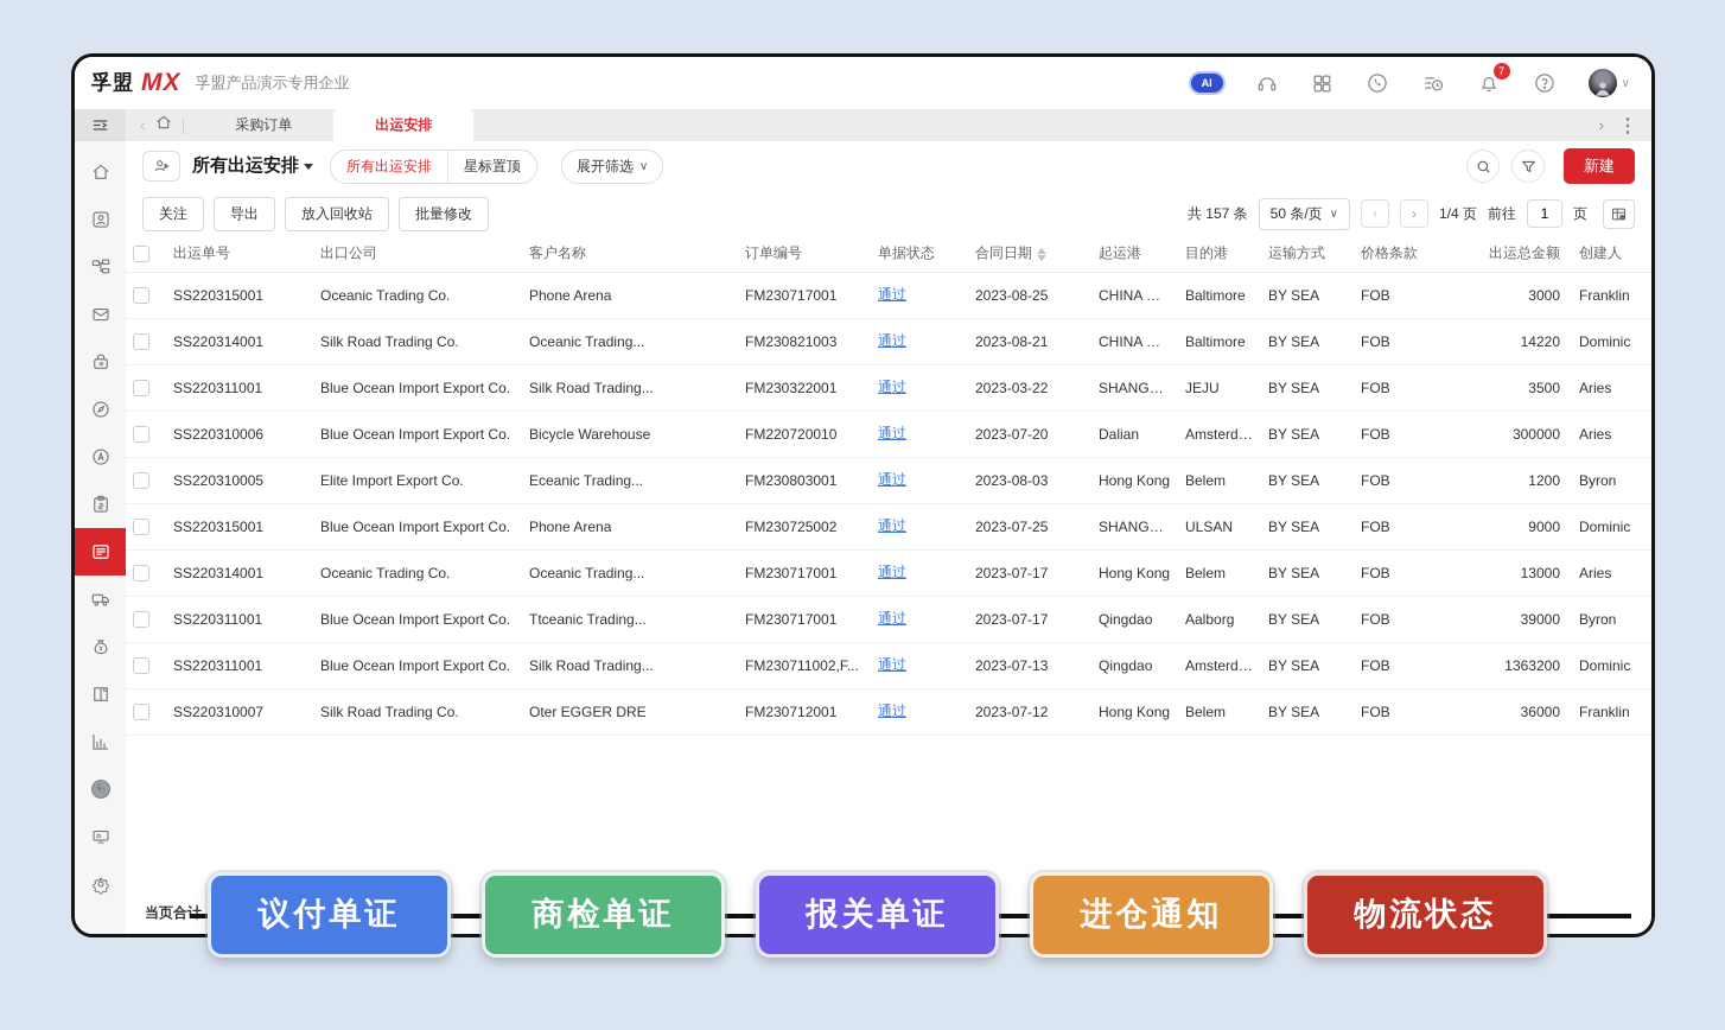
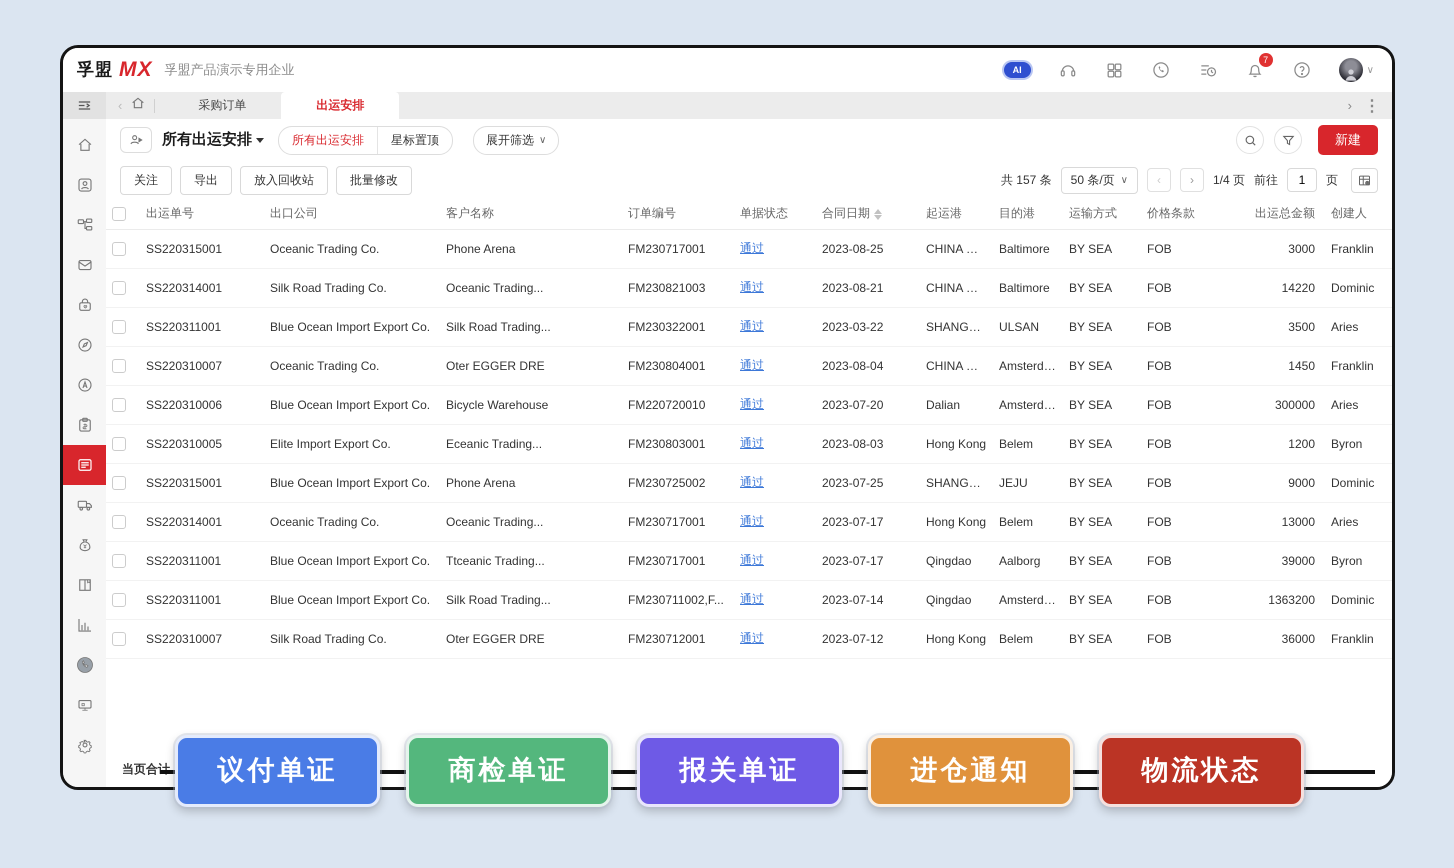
  孚盟
  MX
  孚盟产品演示专用企业
  AI
  7
  ∨
  ‹
  采购订单
  出运安排
  ›
  ⋮
  所有出运安排
  所有出运安排
  星标置顶
  展开筛选
  ∨
  新建
  关注
  导出
  放入回收站
  批量修改
  共 157 条
  50 条/页
  ∨
  ‹
  ›
  1/4 页
  前往
  1
  页
  	出运单号	出口公司	客户名称	订单编号	单据状态	合同日期	起运港	目的港	运输方式	价格条款	出运总金额	创建人
  	SS220315001	Oceanic Trading Co.	Phone Arena	FM230717001	通过	2023-08-25	CHINA MA...	Baltimore	BY SEA	FOB	3000	Franklin
  	SS220314001	Silk Road Trading Co.	Oceanic Trading...	FM230821003	通过	2023-08-21	CHINA MA...	Baltimore	BY SEA	FOB	14220	Dominic
- 	SS220311001	Blue Ocean Import Export Co.	Silk Road Trading...	FM230322001	通过	2023-03-22	SHANGHAI	JEJU	BY SEA	FOB	3500	Aries
+ 	SS220311001	Blue Ocean Import Export Co.	Silk Road Trading...	FM230322001	通过	2023-03-22	SHANGHAI	ULSAN	BY SEA	FOB	3500	Aries
+ 	SS220310007	Oceanic Trading Co.	Oter EGGER DRE	FM230804001	通过	2023-08-04	CHINA MA...	Amsterdam	BY SEA	FOB	1450	Franklin
  	SS220310006	Blue Ocean Import Export Co.	Bicycle Warehouse	FM220720010	通过	2023-07-20	Dalian	Amsterdam	BY SEA	FOB	300000	Aries
  	SS220310005	Elite Import Export Co.	Eceanic Trading...	FM230803001	通过	2023-08-03	Hong Kong	Belem	BY SEA	FOB	1200	Byron
- 	SS220315001	Blue Ocean Import Export Co.	Phone Arena	FM230725002	通过	2023-07-25	SHANGHAI	ULSAN	BY SEA	FOB	9000	Dominic
+ 	SS220315001	Blue Ocean Import Export Co.	Phone Arena	FM230725002	通过	2023-07-25	SHANGHAI	JEJU	BY SEA	FOB	9000	Dominic
  	SS220314001	Oceanic Trading Co.	Oceanic Trading...	FM230717001	通过	2023-07-17	Hong Kong	Belem	BY SEA	FOB	13000	Aries
  	SS220311001	Blue Ocean Import Export Co.	Ttceanic Trading...	FM230717001	通过	2023-07-17	Qingdao	Aalborg	BY SEA	FOB	39000	Byron
- 	SS220311001	Blue Ocean Import Export Co.	Silk Road Trading...	FM230711002,F...	通过	2023-07-13	Qingdao	Amsterdam	BY SEA	FOB	1363200	Dominic
+ 	SS220311001	Blue Ocean Import Export Co.	Silk Road Trading...	FM230711002,F...	通过	2023-07-14	Qingdao	Amsterdam	BY SEA	FOB	1363200	Dominic
  	SS220310007	Silk Road Trading Co.	Oter EGGER DRE	FM230712001	通过	2023-07-12	Hong Kong	Belem	BY SEA	FOB	36000	Franklin
  当页合计
  议付单证
  商检单证
  报关单证
  进仓通知
  物流状态
